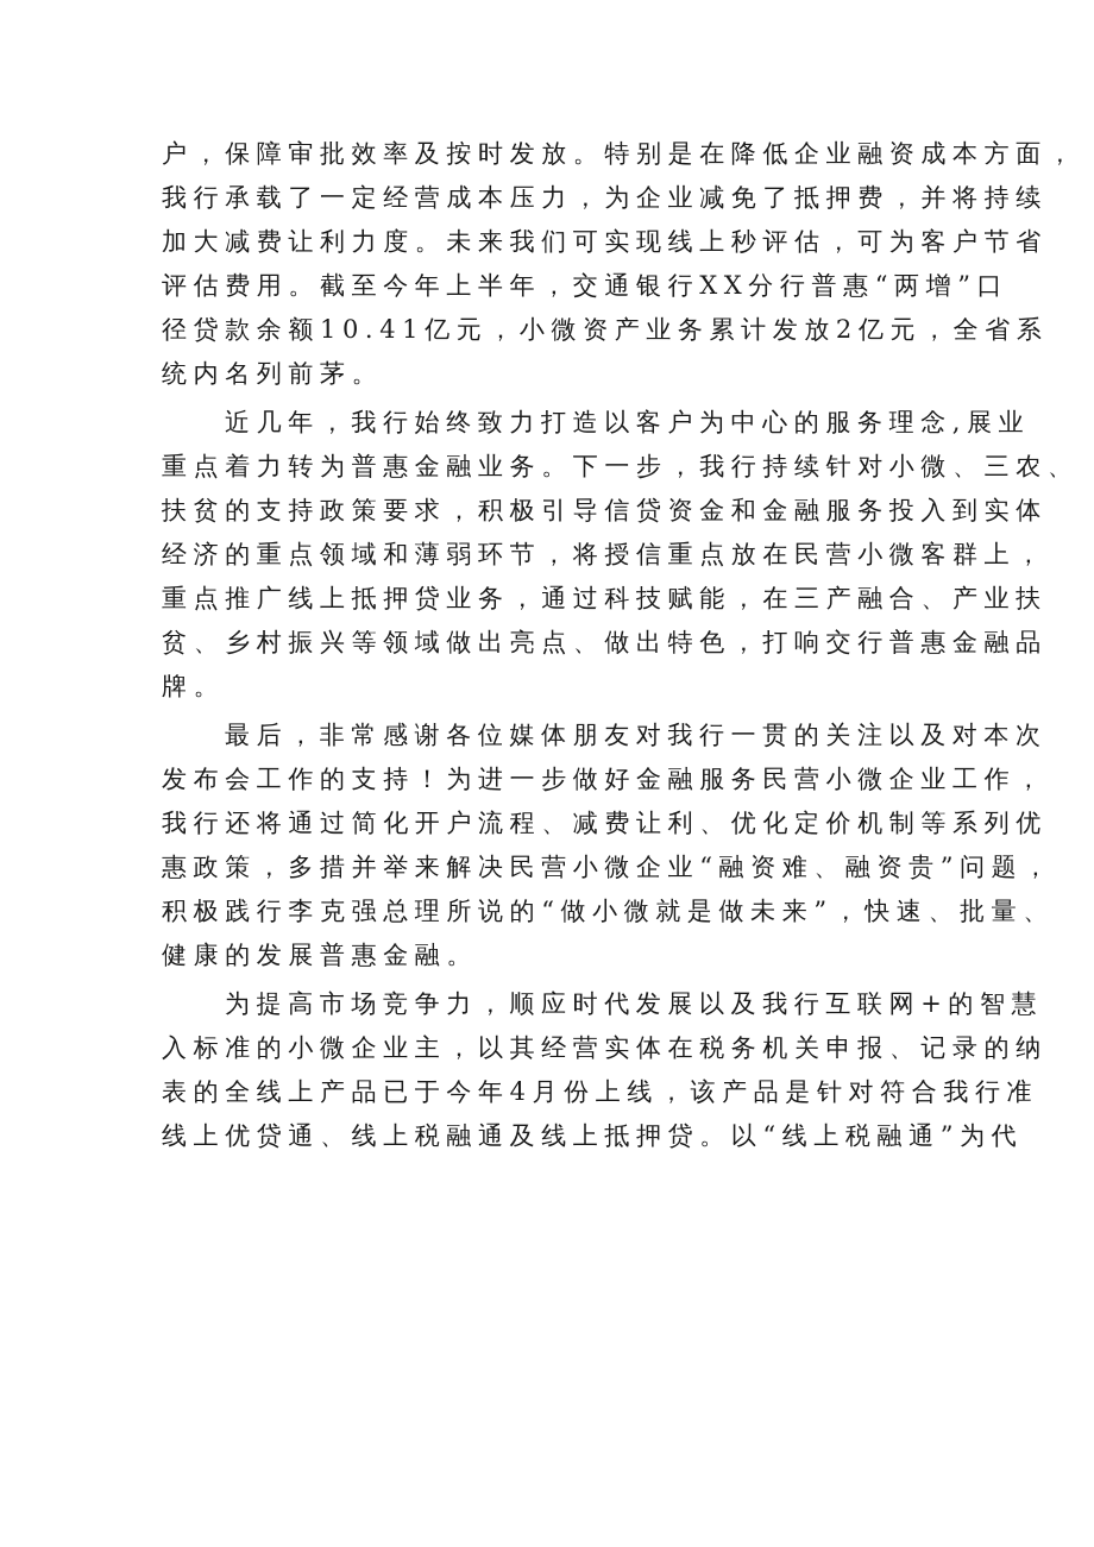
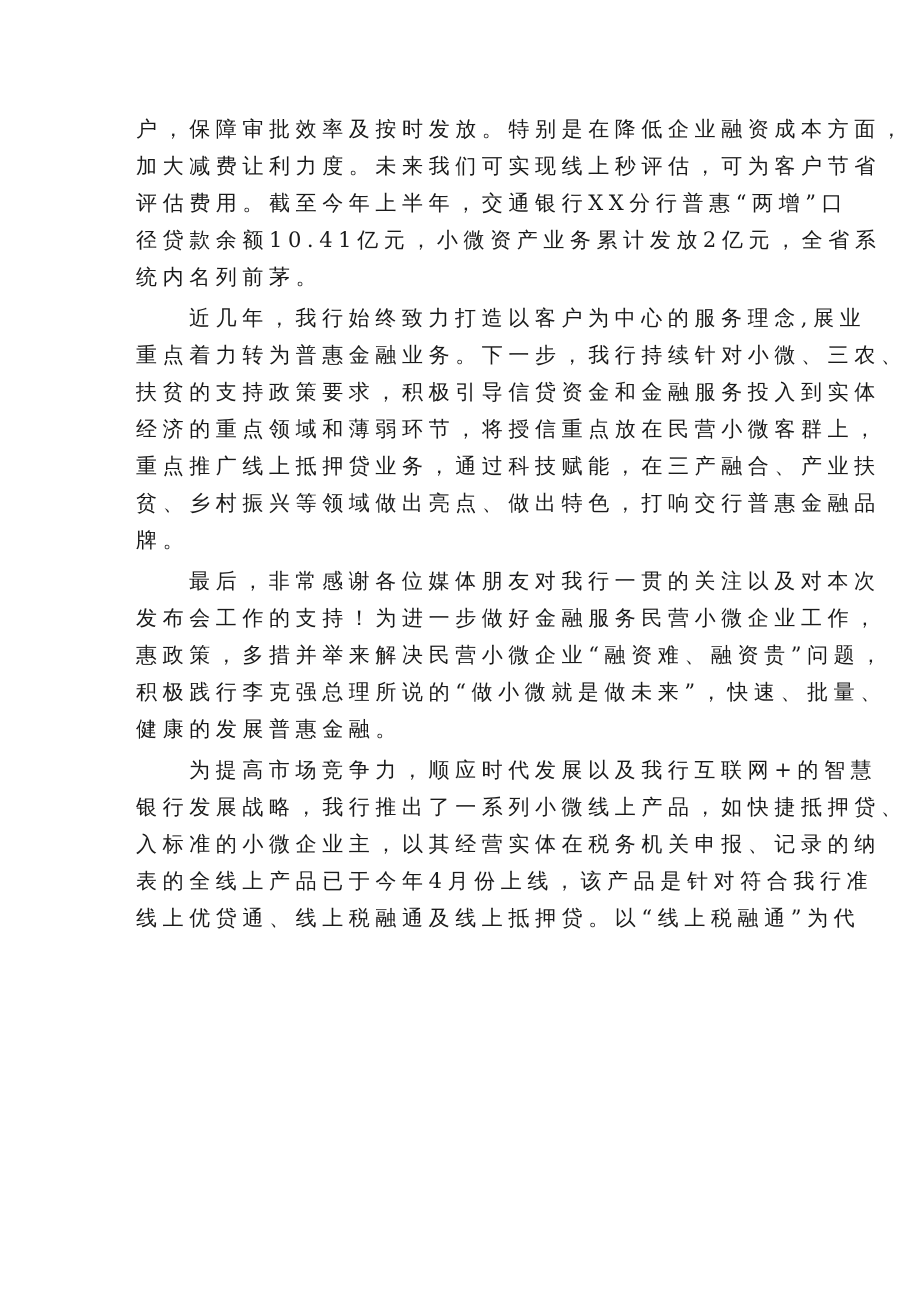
  户，保障审批效率及按时发放。特别是在降低企业融资成本方面，
- 我行承载了一定经营成本压力，为企业减免了抵押费，并将持续
  加大减费让利力度。未来我们可实现线上秒评估，可为客户节省
  评估费用。截至今年上半年，交通银行XX分行普惠“两增”口
  径贷款余额10.41亿元，小微资产业务累计发放2亿元，全省系
  统内名列前茅。
  近几年，我行始终致力打造以客户为中心的服务理念,展业
  重点着力转为普惠金融业务。下一步，我行持续针对小微、三农、
  扶贫的支持政策要求，积极引导信贷资金和金融服务投入到实体
  经济的重点领域和薄弱环节，将授信重点放在民营小微客群上，
  重点推广线上抵押贷业务，通过科技赋能，在三产融合、产业扶
  贫、乡村振兴等领域做出亮点、做出特色，打响交行普惠金融品
  牌。
  最后，非常感谢各位媒体朋友对我行一贯的关注以及对本次
  发布会工作的支持！为进一步做好金融服务民营小微企业工作，
- 我行还将通过简化开户流程、减费让利、优化定价机制等系列优
  惠政策，多措并举来解决民营小微企业“融资难、融资贵”问题，
  积极践行李克强总理所说的“做小微就是做未来”，快速、批量、
  健康的发展普惠金融。
  为提高市场竞争力，顺应时代发展以及我行互联网+的智慧
+ 银行发展战略，我行推出了一系列小微线上产品，如快捷抵押贷、
  入标准的小微企业主，以其经营实体在税务机关申报、记录的纳
  表的全线上产品已于今年4月份上线，该产品是针对符合我行准
  线上优贷通、线上税融通及线上抵押贷。以“线上税融通”为代
